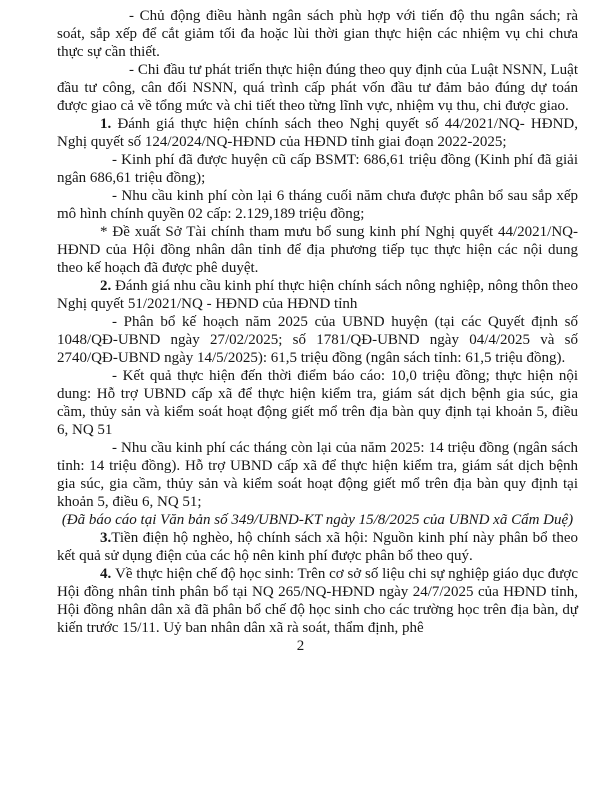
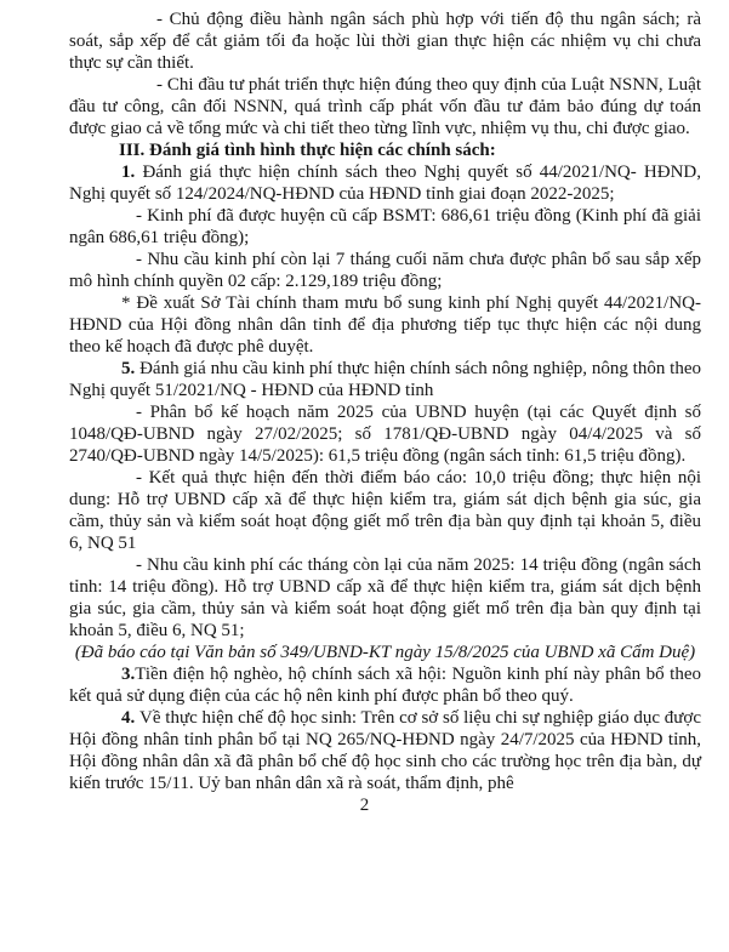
  - Chủ động điều hành ngân sách phù hợp với tiến độ thu ngân sách; rà soát, sắp xếp để cắt giảm tối đa hoặc lùi thời gian thực hiện các nhiệm vụ chi chưa thực sự cần thiết.
  - Chi đầu tư phát triển thực hiện đúng theo quy định của Luật NSNN, Luật đầu tư công, cân đối NSNN, quá trình cấp phát vốn đầu tư đảm bảo đúng dự toán được giao cả về tổng mức và chi tiết theo từng lĩnh vực, nhiệm vụ thu, chi được giao.
+ III. Đánh giá tình hình thực hiện các chính sách:
  1. Đánh giá thực hiện chính sách theo Nghị quyết số 44/2021/NQ- HĐND, Nghị quyết số 124/2024/NQ-HĐND của HĐND tỉnh giai đoạn 2022-2025;
  - Kinh phí đã được huyện cũ cấp BSMT: 686,61 triệu đồng (Kinh phí đã giải ngân 686,61 triệu đồng);
- - Nhu cầu kinh phí còn lại 6 tháng cuối năm chưa được phân bổ sau sắp xếp mô hình chính quyền 02 cấp: 2.129,189 triệu đồng;
+ - Nhu cầu kinh phí còn lại 7 tháng cuối năm chưa được phân bổ sau sắp xếp mô hình chính quyền 02 cấp: 2.129,189 triệu đồng;
  * Đề xuất Sở Tài chính tham mưu bổ sung kinh phí Nghị quyết 44/2021/NQ-HĐND của Hội đồng nhân dân tỉnh để địa phương tiếp tục thực hiện các nội dung theo kế hoạch đã được phê duyệt.
- 2. Đánh giá nhu cầu kinh phí thực hiện chính sách nông nghiệp, nông thôn theo Nghị quyết 51/2021/NQ - HĐND của HĐND tỉnh
+ 5. Đánh giá nhu cầu kinh phí thực hiện chính sách nông nghiệp, nông thôn theo Nghị quyết 51/2021/NQ - HĐND của HĐND tỉnh
  - Phân bổ kế hoạch năm 2025 của UBND huyện (tại các Quyết định số 1048/QĐ-UBND ngày 27/02/2025; số 1781/QĐ-UBND ngày 04/4/2025 và số 2740/QĐ-UBND ngày 14/5/2025): 61,5 triệu đồng (ngân sách tỉnh: 61,5 triệu đồng).
  - Kết quả thực hiện đến thời điểm báo cáo: 10,0 triệu đồng; thực hiện nội dung: Hỗ trợ UBND cấp xã để thực hiện kiểm tra, giám sát dịch bệnh gia súc, gia cầm, thủy sản và kiểm soát hoạt động giết mổ trên địa bàn quy định tại khoản 5, điều 6, NQ 51
  - Nhu cầu kinh phí các tháng còn lại của năm 2025: 14 triệu đồng (ngân sách tỉnh: 14 triệu đồng). Hỗ trợ UBND cấp xã để thực hiện kiểm tra, giám sát dịch bệnh gia súc, gia cầm, thủy sản và kiểm soát hoạt động giết mổ trên địa bàn quy định tại khoản 5, điều 6, NQ 51;
  (Đã báo cáo tại Văn bản số 349/UBND-KT ngày 15/8/2025 của UBND xã Cẩm Duệ)
  3.Tiền điện hộ nghèo, hộ chính sách xã hội: Nguồn kinh phí này phân bổ theo kết quả sử dụng điện của các hộ nên kinh phí được phân bổ theo quý.
  4. Về thực hiện chế độ học sinh: Trên cơ sở số liệu chi sự nghiệp giáo dục được Hội đồng nhân tỉnh phân bổ tại NQ 265/NQ-HĐND ngày 24/7/2025 của HĐND tỉnh, Hội đồng nhân dân xã đã phân bổ chế độ học sinh cho các trường học trên địa bàn, dự kiến trước 15/11. Uỷ ban nhân dân xã rà soát, thẩm định, phê
  2
